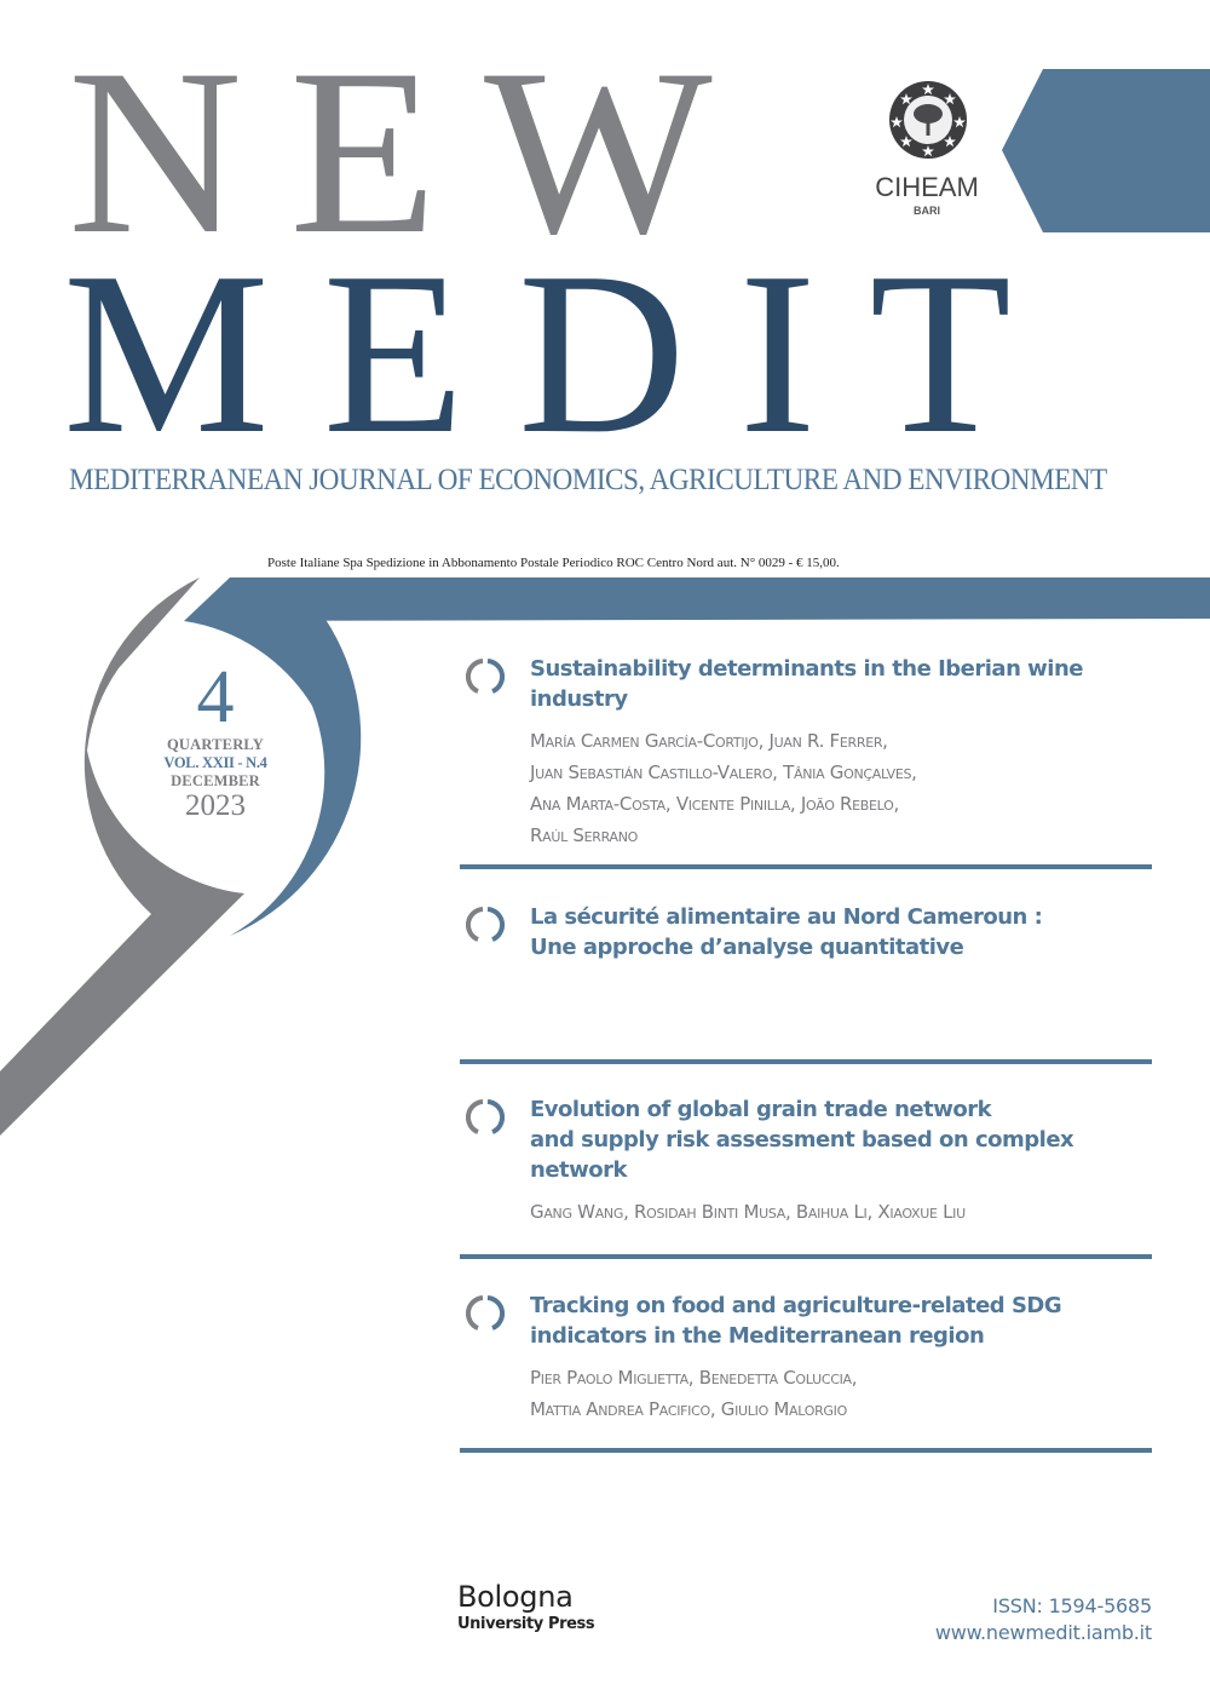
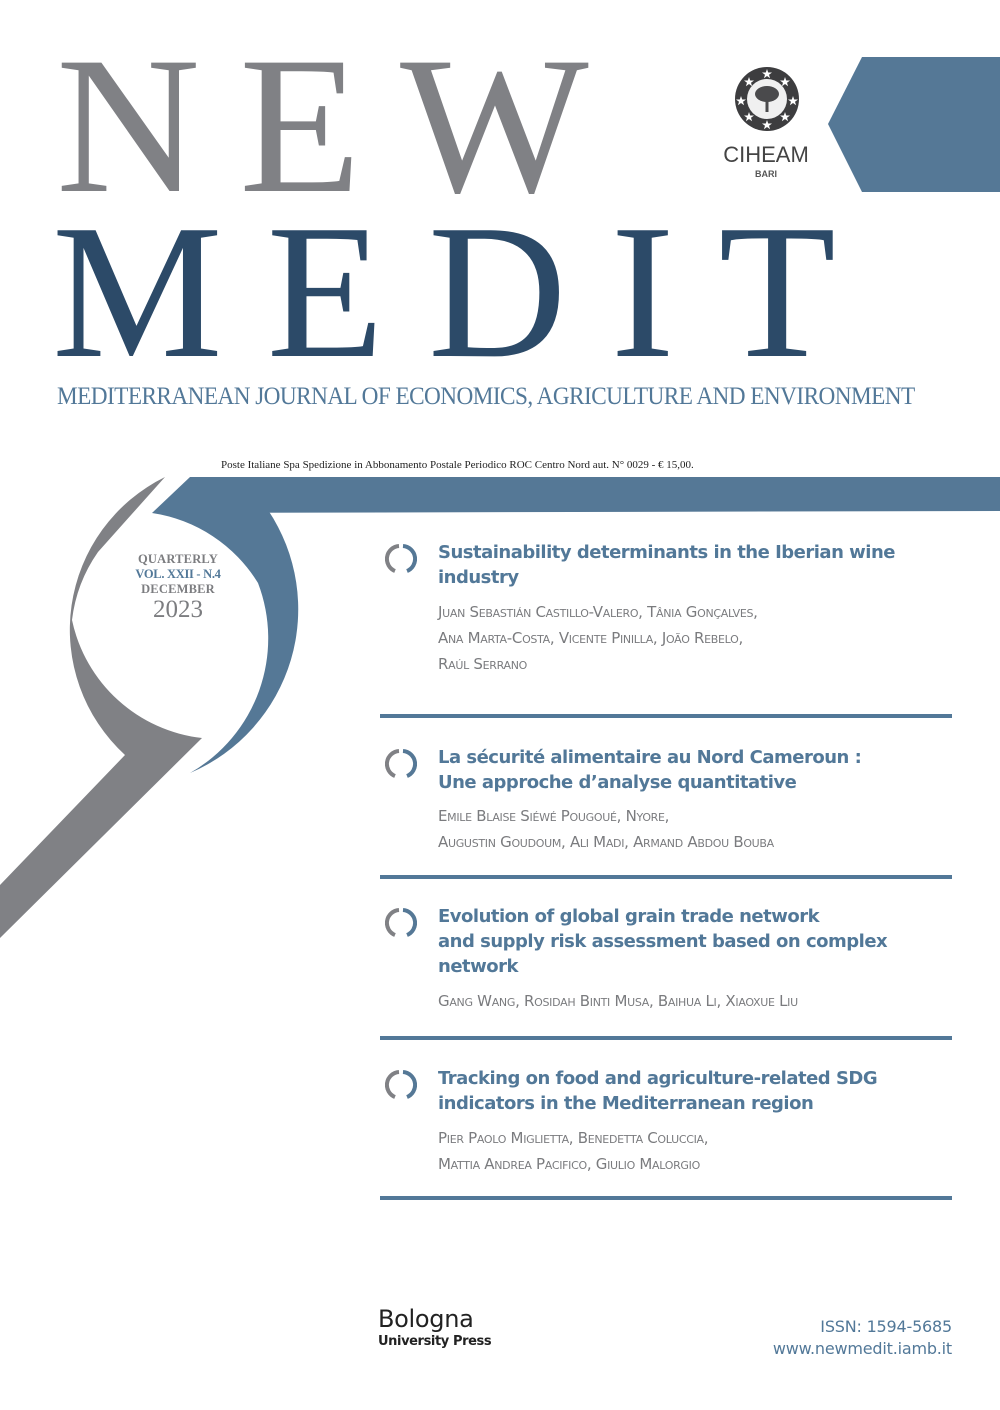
  NEW
  MEDIT
  CIHEAM
  BARI
  MEDITERRANEAN JOURNAL OF ECONOMICS, AGRICULTURE AND ENVIRONMENT
  Poste Italiane Spa Spedizione in Abbonamento Postale Periodico ROC Centro Nord aut. N° 0029 - € 15,00.
- 4
  QUARTERLY
  VOL. XXII - N.4
  DECEMBER
  2023
  Sustainability determinants in the Iberian wine
  industry
- María Carmen García-Cortijo, Juan R. Ferrer,
  Juan Sebastián Castillo-Valero, Tânia Gonçalves,
  Ana Marta-Costa, Vicente Pinilla, João Rebelo,
  Raúl Serrano
  La sécurité alimentaire au Nord Cameroun :
  Une approche d’analyse quantitative
+ Emile Blaise Siéwé Pougoué, Nyore,
+ Augustin Goudoum, Ali Madi, Armand Abdou Bouba
  Evolution of global grain trade network
  and supply risk assessment based on complex
  network
  Gang Wang, Rosidah Binti Musa, Baihua Li, Xiaoxue Liu
  Tracking on food and agriculture-related SDG
  indicators in the Mediterranean region
  Pier Paolo Miglietta, Benedetta Coluccia,
  Mattia Andrea Pacifico, Giulio Malorgio
  Bologna
  University Press
  ISSN: 1594-5685
  www.newmedit.iamb.it
